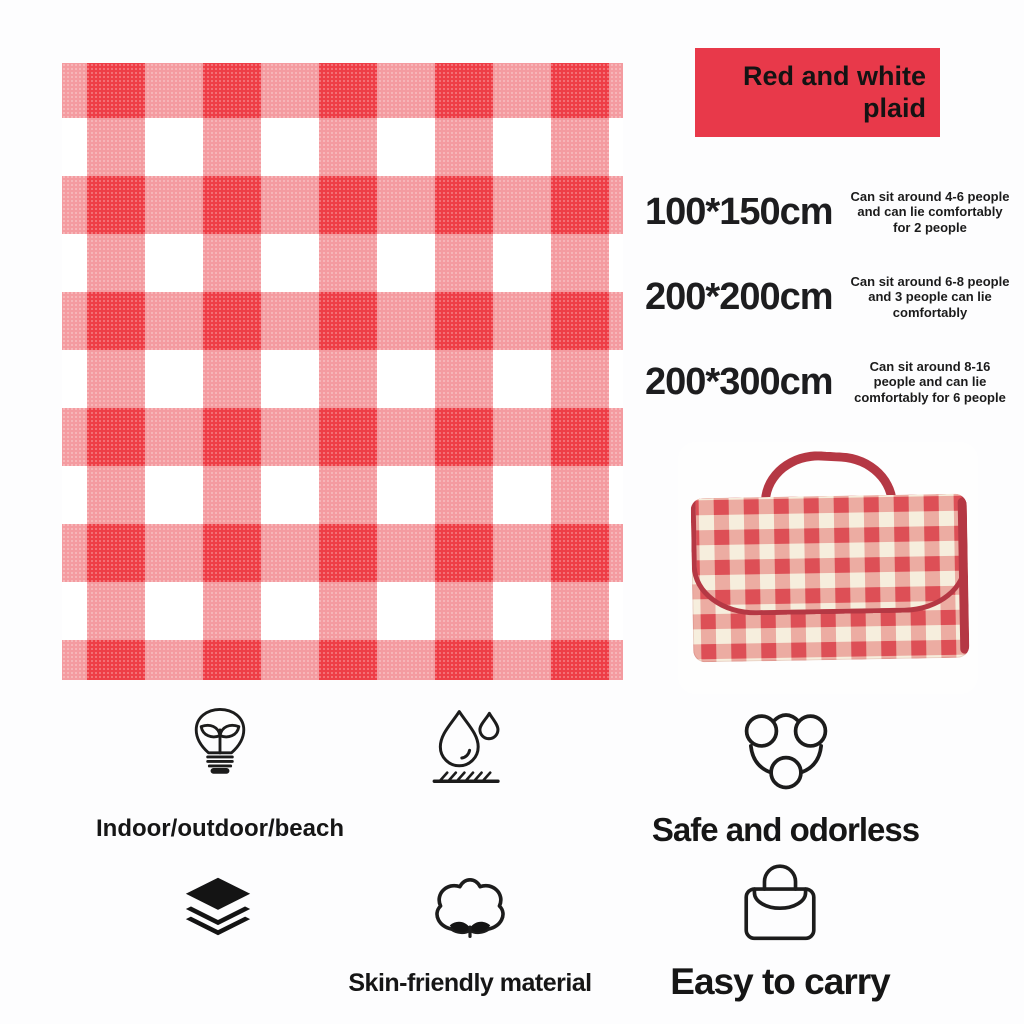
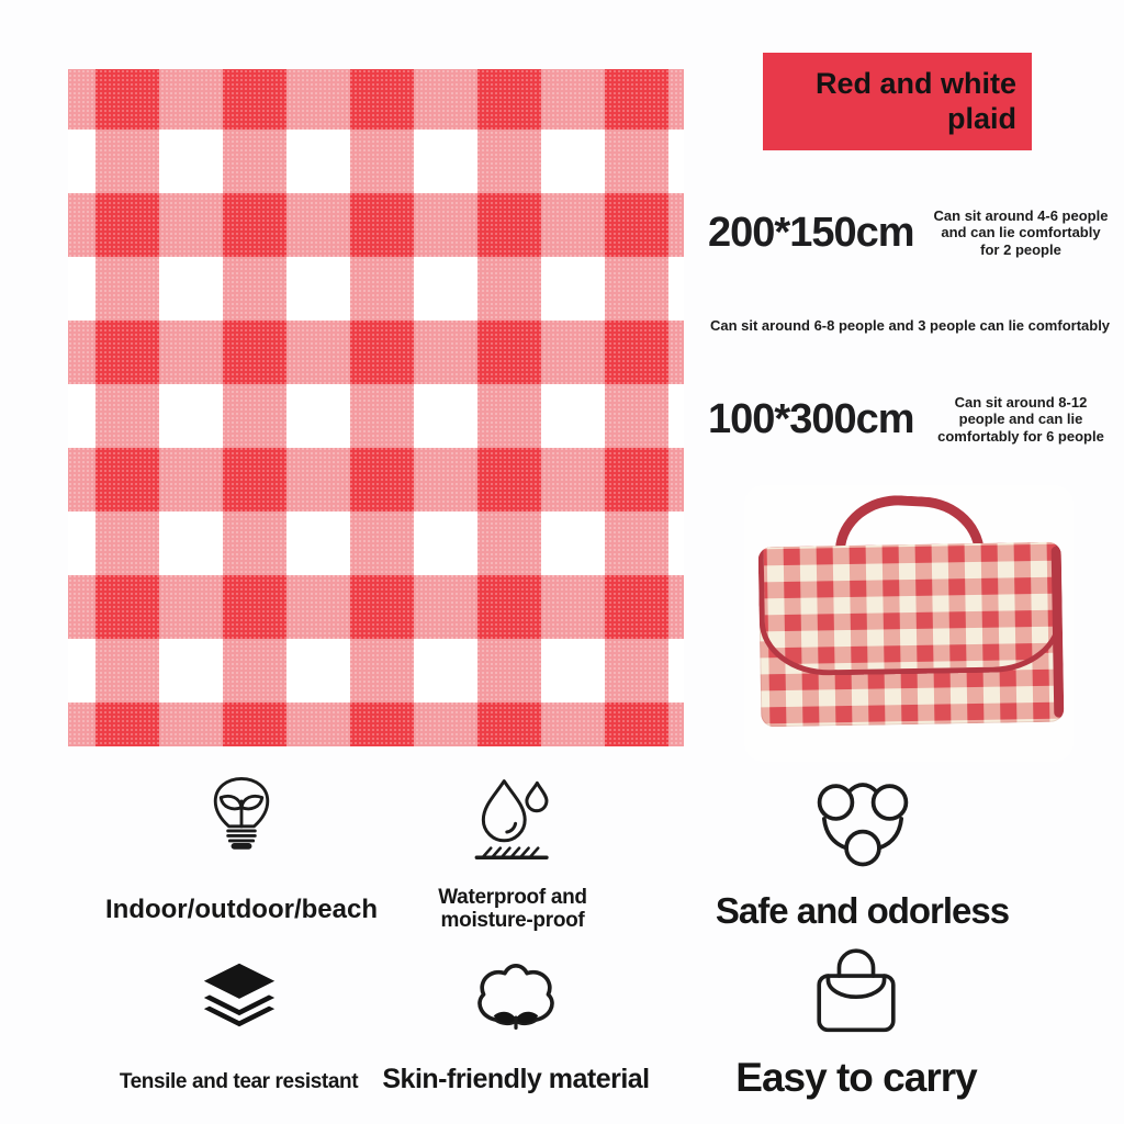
  Red and white
  plaid
- 100*150cm
+ 200*150cm
  Can sit around 4-6 people and can lie comfortably for 2 people
- 200*200cm
  Can sit around 6-8 people and 3 people can lie comfortably
- 200*300cm
+ 100*300cm
- Can sit around 8-16 people and can lie comfortably for 6 people
+ Can sit around 8-12 people and can lie comfortably for 6 people
  Indoor/outdoor/beach
+ Waterproof and moisture-proof
  Safe and odorless
+ Tensile and tear resistant
  Skin-friendly material
  Easy to carry
